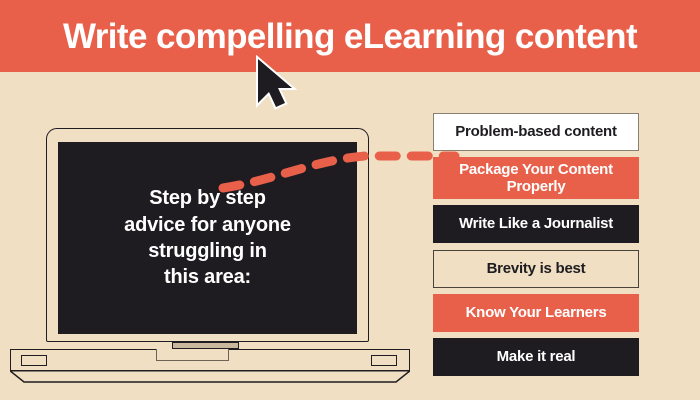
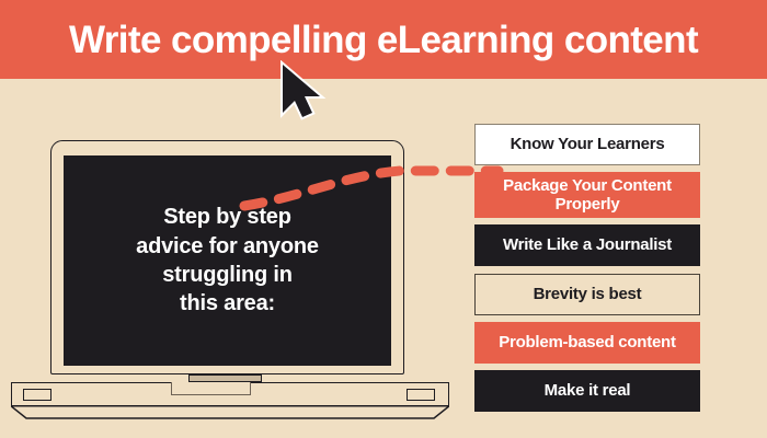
  Write compelling eLearning content
  Step by step
  advice for anyone
  struggling in
  this area:
- Problem-based content
+ Know Your Learners
  Package Your Content Properly
  Write Like a Journalist
  Brevity is best
- Know Your Learners
+ Problem-based content
  Make it real
